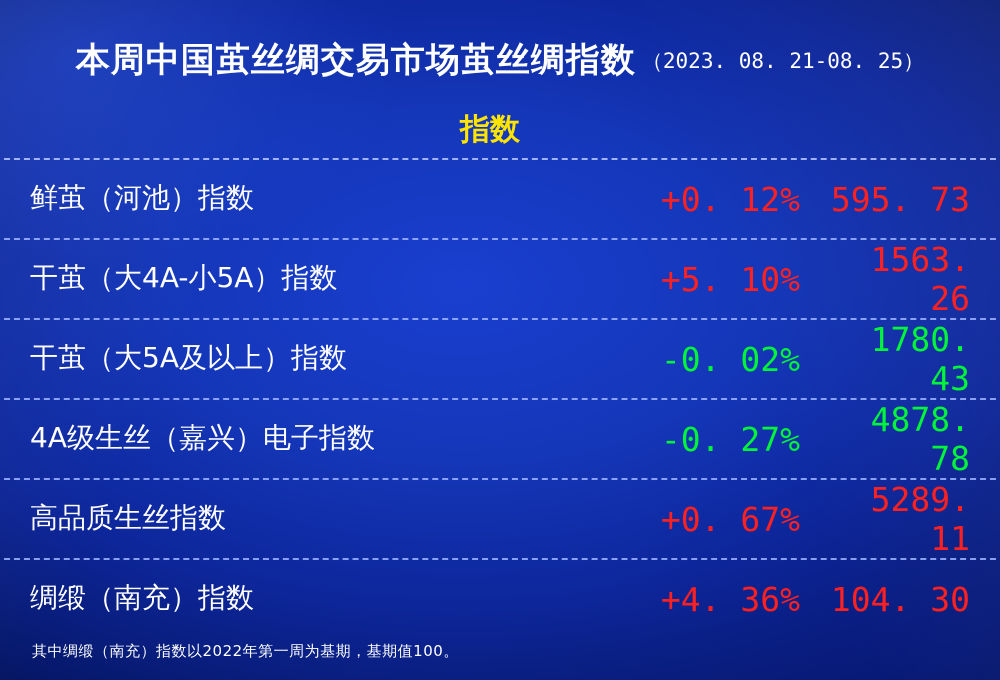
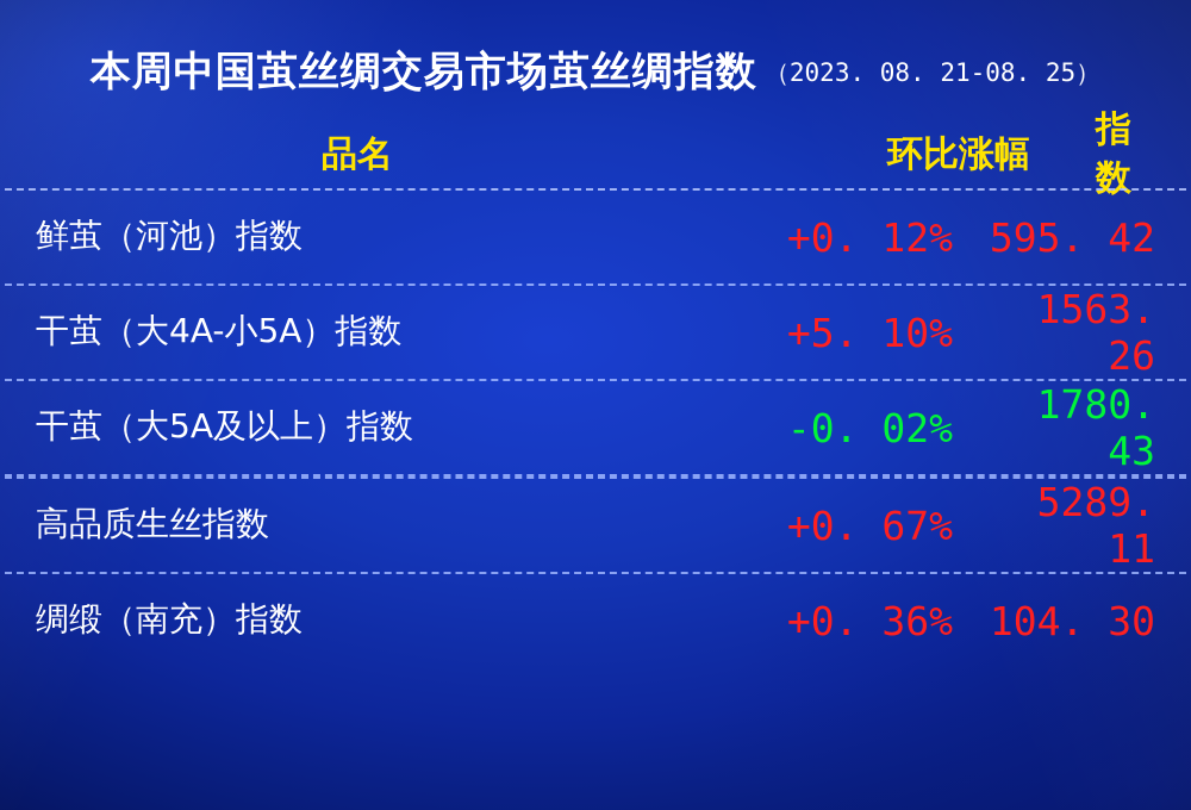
  本周中国茧丝绸交易市场茧丝绸指数 （2023. 08. 21-08. 25）
+ 品名
+ 环比涨幅
  指数
  鲜茧（河池）指数
  +0. 12%
- 595. 73
+ 595. 42
  干茧（大4A-小5A）指数
  +5. 10%
  1563. 26
  干茧（大5A及以上）指数
  -0. 02%
  1780. 43
- 4A级生丝（嘉兴）电子指数
- -0. 27%
- 4878. 78
  高品质生丝指数
  +0. 67%
  5289. 11
  绸缎（南充）指数
- +4. 36%
+ +0. 36%
  104. 30
- 其中绸缎（南充）指数以2022年第一周为基期，基期值100。
